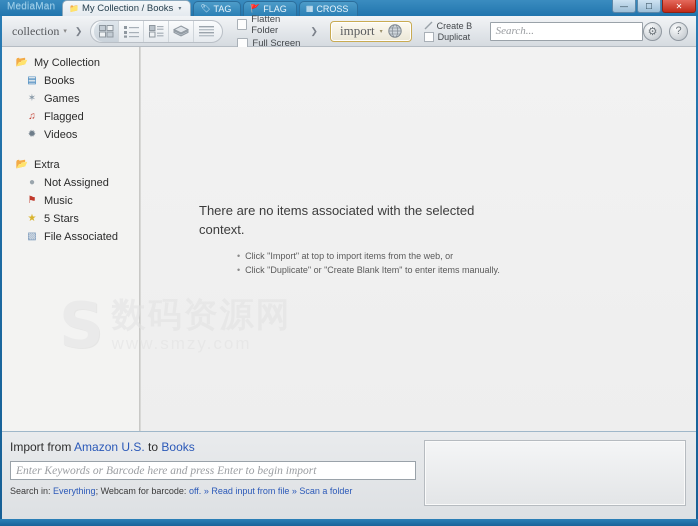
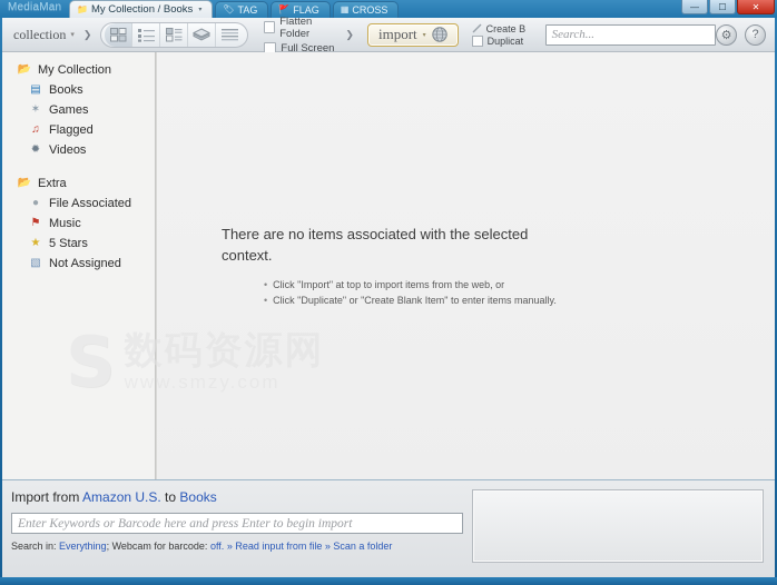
  MediaMan
  📁
  My Collection / Books
  🏷
  TAG
  🚩
  FLAG
  ▦
  CROSS
  —
  ☐
  ✕
  collection
  ▾
  ❯
  Flatten Folder
  Full Screen
  ❯
  import
  Create B
  Duplicat
  Search...
  ⚙
  ?
  📂
  My Collection
  ▤
  Books
  ✶
  Games
  ♫
  Flagged
  ✹
  Videos
  📂
  Extra
  ●
- Not Assigned
+ File Associated
  ⚑
  Music
  ★
  5 Stars
  ▧
- File Associated
+ Not Assigned
  There are no items associated with the selected context.
  Click "Import" at top to import items from the web, or
  Click "Duplicate" or "Create Blank Item" to enter items manually.
  数码资源网
  www.smzy.com
  Import from Amazon U.S. to Books
  Enter Keywords or Barcode here and press Enter to begin import
  Search in: Everything; Webcam for barcode: off. » Read input from file » Scan a folder
